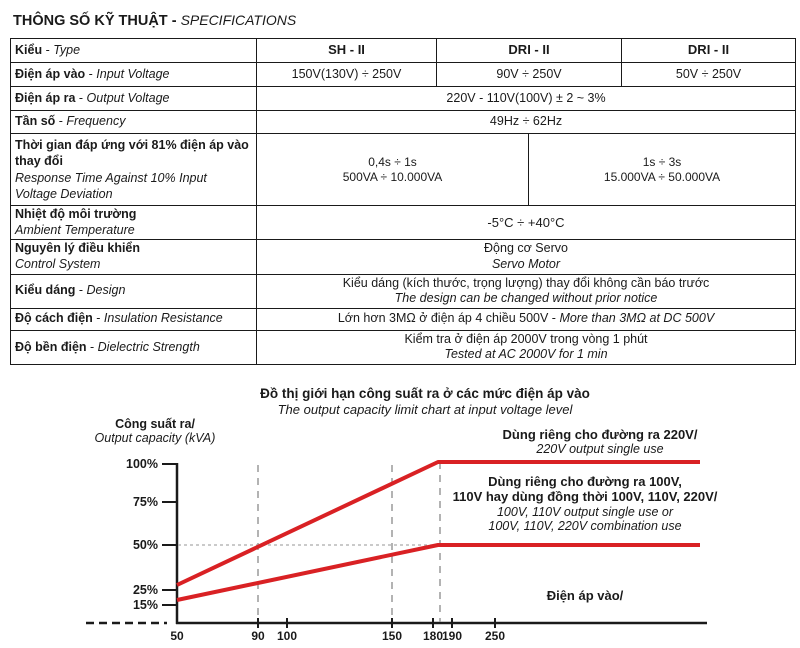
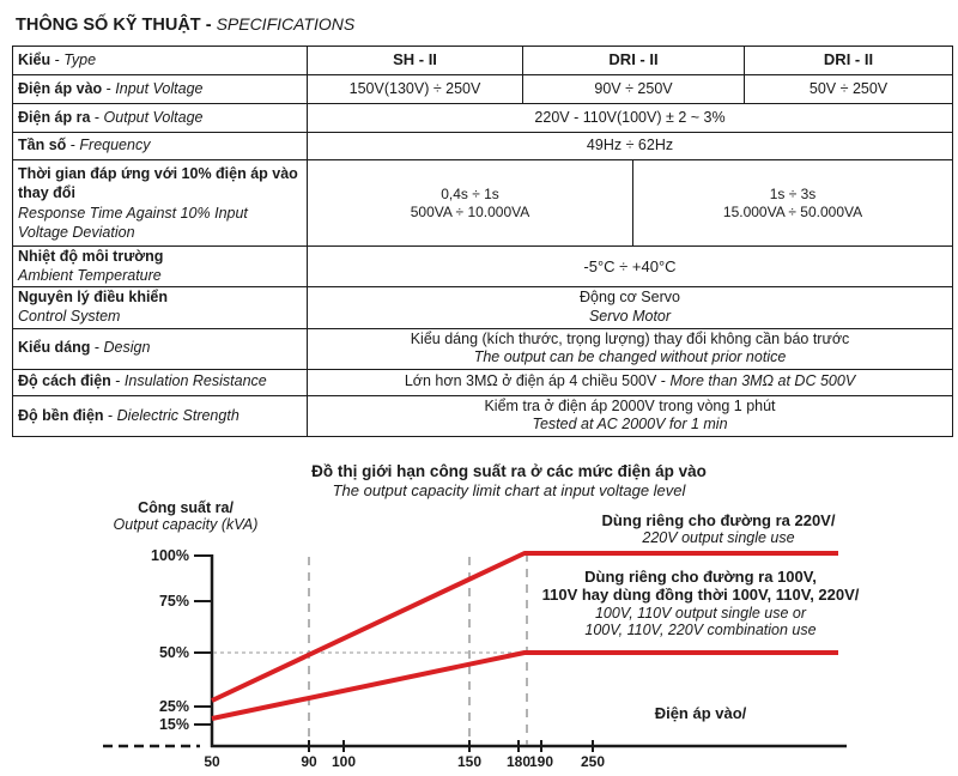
  THÔNG SỐ KỸ THUẬT - SPECIFICATIONS
  Kiểu - Type	SH - II	DRI - II	DRI - II
  Điện áp vào - Input Voltage	150V(130V) ÷ 250V	90V ÷ 250V	50V ÷ 250V
  Điện áp ra - Output Voltage	220V - 110V(100V) ± 2 ~ 3%
  Tần số - Frequency	49Hz ÷ 62Hz
- Thời gian đáp ứng với 81% điện áp vào thay đổiResponse Time Against 10% Input Voltage Deviation	0,4s ÷ 1s500VA ÷ 10.000VA	1s ÷ 3s15.000VA ÷ 50.000VA
+ Thời gian đáp ứng với 10% điện áp vào thay đổiResponse Time Against 10% Input Voltage Deviation	0,4s ÷ 1s500VA ÷ 10.000VA	1s ÷ 3s15.000VA ÷ 50.000VA
  Nhiệt độ môi trườngAmbient Temperature	-5°C ÷ +40°C
  Nguyên lý điều khiểnControl System	Động cơ ServoServo Motor
- Kiểu dáng - Design	Kiểu dáng (kích thước, trọng lượng) thay đổi không cần báo trướcThe design can be changed without prior notice
+ Kiểu dáng - Design	Kiểu dáng (kích thước, trọng lượng) thay đổi không cần báo trướcThe output can be changed without prior notice
  Độ cách điện - Insulation Resistance	Lớn hơn 3MΩ ở điện áp 4 chiều 500V - More than 3MΩ at DC 500V
  Độ bền điện - Dielectric Strength	Kiểm tra ở điện áp 2000V trong vòng 1 phútTested at AC 2000V for 1 min
  Đồ thị giới hạn công suất ra ở các mức điện áp vào
  The output capacity limit chart at input voltage level
  Công suất ra/
  Output capacity (kVA)
  100%
  75%
  50%
  25%
  15%
  50
  90
  100
  150
  180
  190
  250
  Dùng riêng cho đường ra 220V/
  220V output single use
  Dùng riêng cho đường ra 100V,
  110V hay dùng đồng thời 100V, 110V, 220V/
  100V, 110V output single use or
  100V, 110V, 220V combination use
  Điện áp vào/
